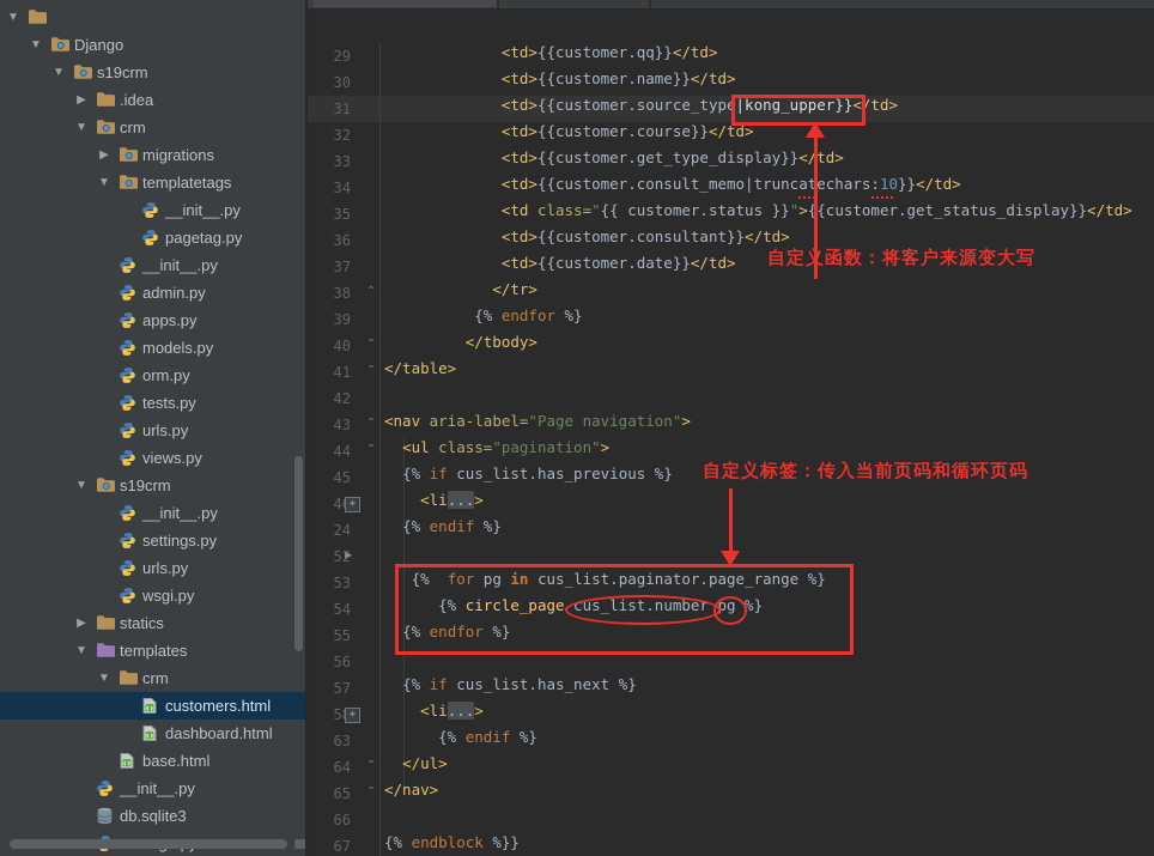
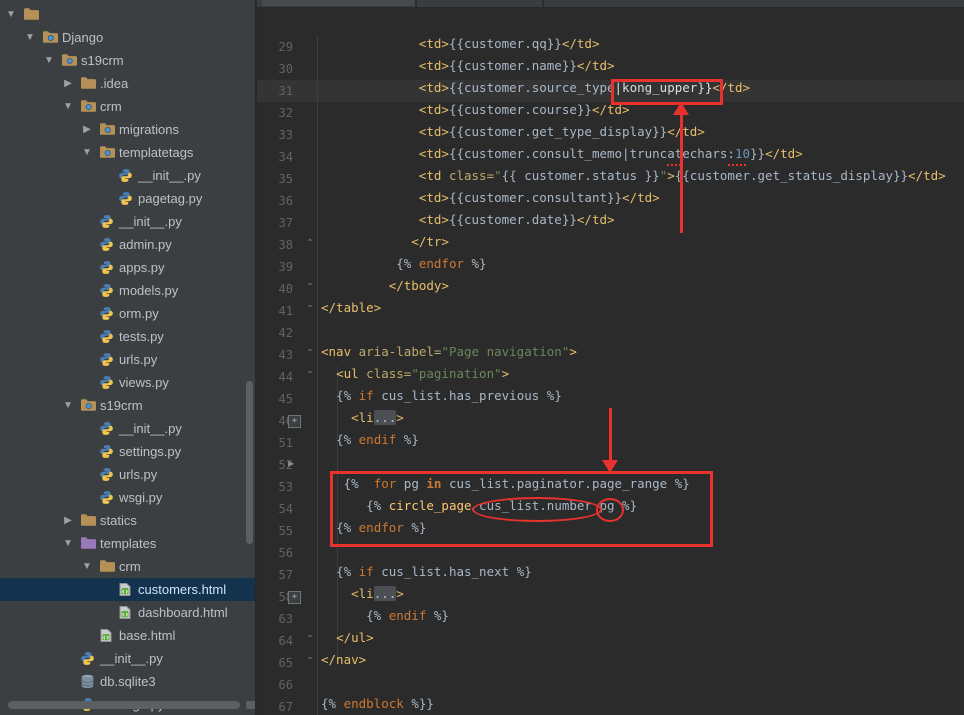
  ▼
  ▼
  Django
  ▼
  s19crm
  ▶
  .idea
  ▼
  crm
  ▶
  migrations
  ▼
  templatetags
  __init__.py
  pagetag.py
  __init__.py
  admin.py
  apps.py
  models.py
  orm.py
  tests.py
  urls.py
  views.py
  ▼
  s19crm
  __init__.py
  settings.py
  urls.py
  wsgi.py
  ▶
  statics
  ▼
  templates
  ▼
  crm
  customers.html
  dashboard.html
  base.html
  __init__.py
  db.sqlite3
  29
  30
  31
  32
  33
  34
  35
  36
  37
  38
  ⌃
  39
  40
  ⌃
  41
  ⌃
  42
  43
  ⌃
  44
  ⌃
  45
  +
- 24
+ 51
  52
  ▶
  53
  54
  55
  56
  57
  +
  63
  64
  ⌃
  65
  ⌃
  66
  67
  <td>{{customer.qq}}</td>
  <td>{{customer.name}}</td>
  <td>{{customer.source_type|kong_upper}}</td>
  <td>{{customer.course}}</td>
  <td>{{customer.get_type_display}}</td>
  <td>{{customer.consult_memo|truncatechars:10}}</td>
  <td class="{{ customer.status }}">{{customer.get_status_display}}</td>
  <td>{{customer.consultant}}</td>
  <td>{{customer.date}}</td>
  </tr>
  {% endfor %}
  </tbody>
  </table>
  <nav aria-label="Page navigation">
  <ul class="pagination">
  {% if cus_list.has_previous %}
  <li...>
  {% endif %}
  {% for pg in cus_list.paginator.page_range %}
  {% circle_page cus_list.number pg %}
  {% endfor %}
  {% if cus_list.has_next %}
  <li...>
  {% endif %}
  </ul>
  </nav>
  {% endblock %}}
- 自定义函数：将客户来源变大写
- 自定义标签：传入当前页码和循环页码
